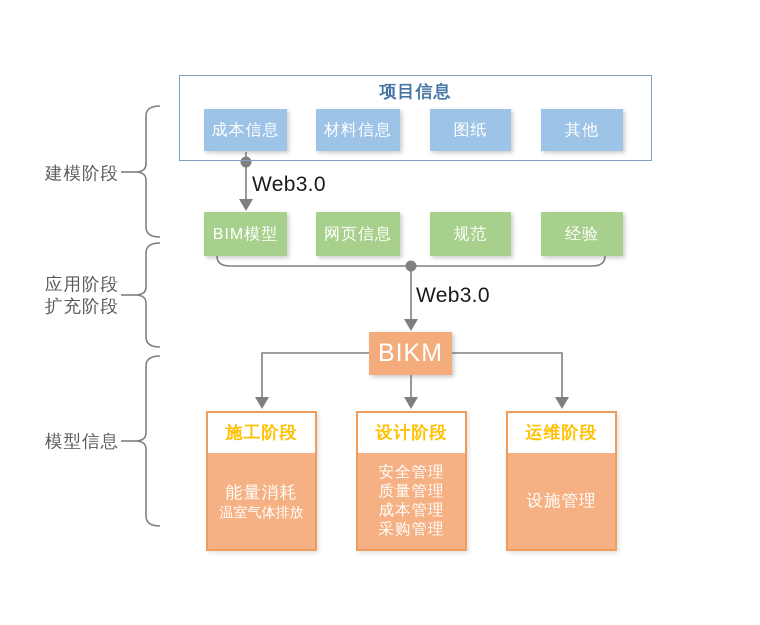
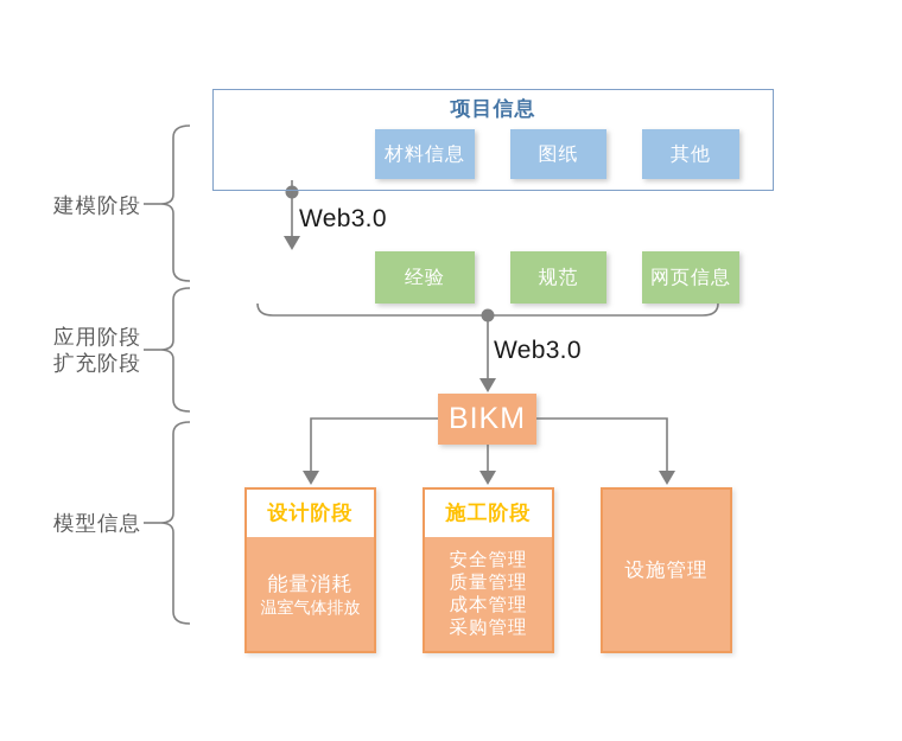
  建模阶段
  应用阶段
  扩充阶段
  模型信息
  项目信息
- 成本信息
  材料信息
  图纸
  其他
  Web3.0
  Web3.0
- BIM模型
- 网页信息
+ 经验
  规范
- 经验
+ 网页信息
  BIKM
- 施工阶段
+ 设计阶段
  能量消耗
  温室气体排放
- 设计阶段
+ 施工阶段
  安全管理
  质量管理
  成本管理
  采购管理
- 运维阶段
  设施管理
